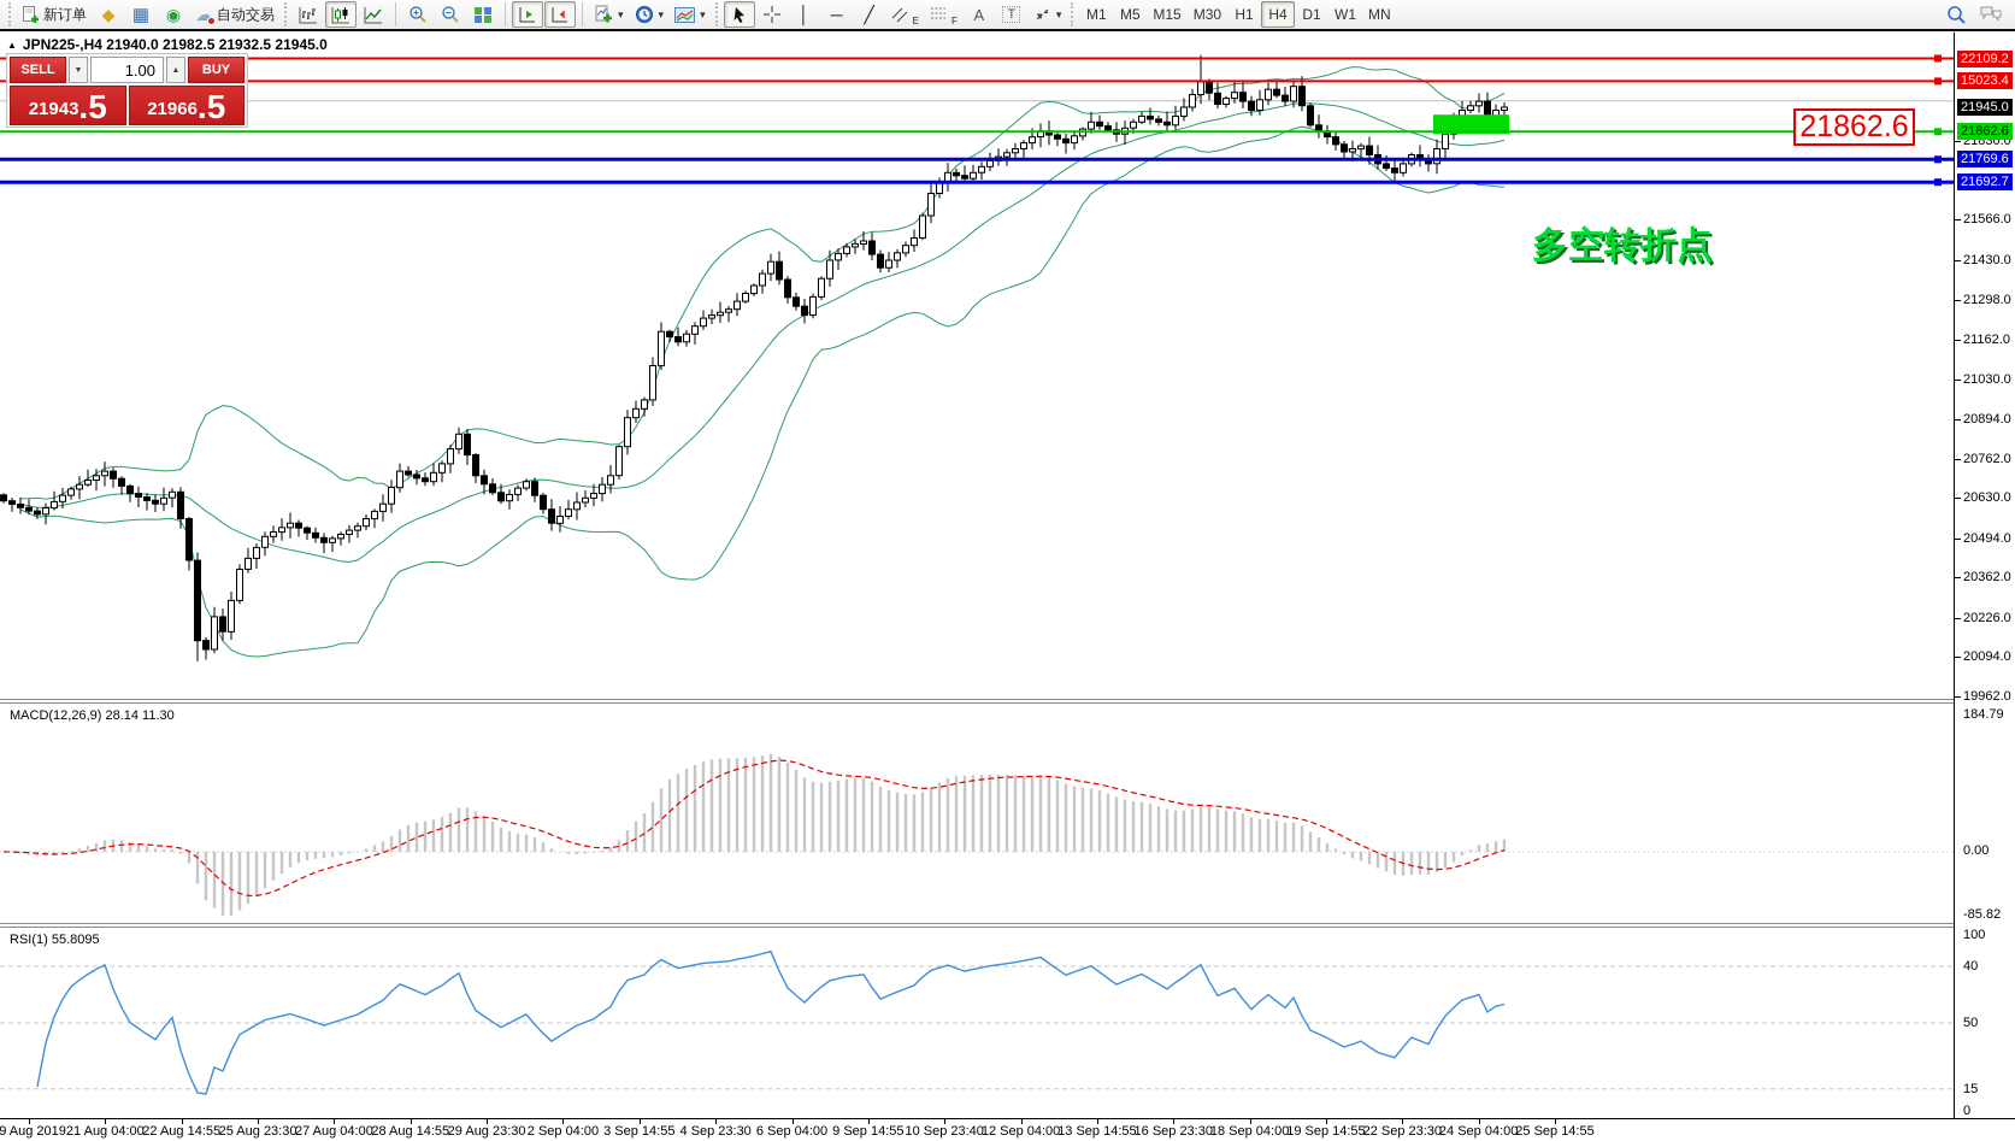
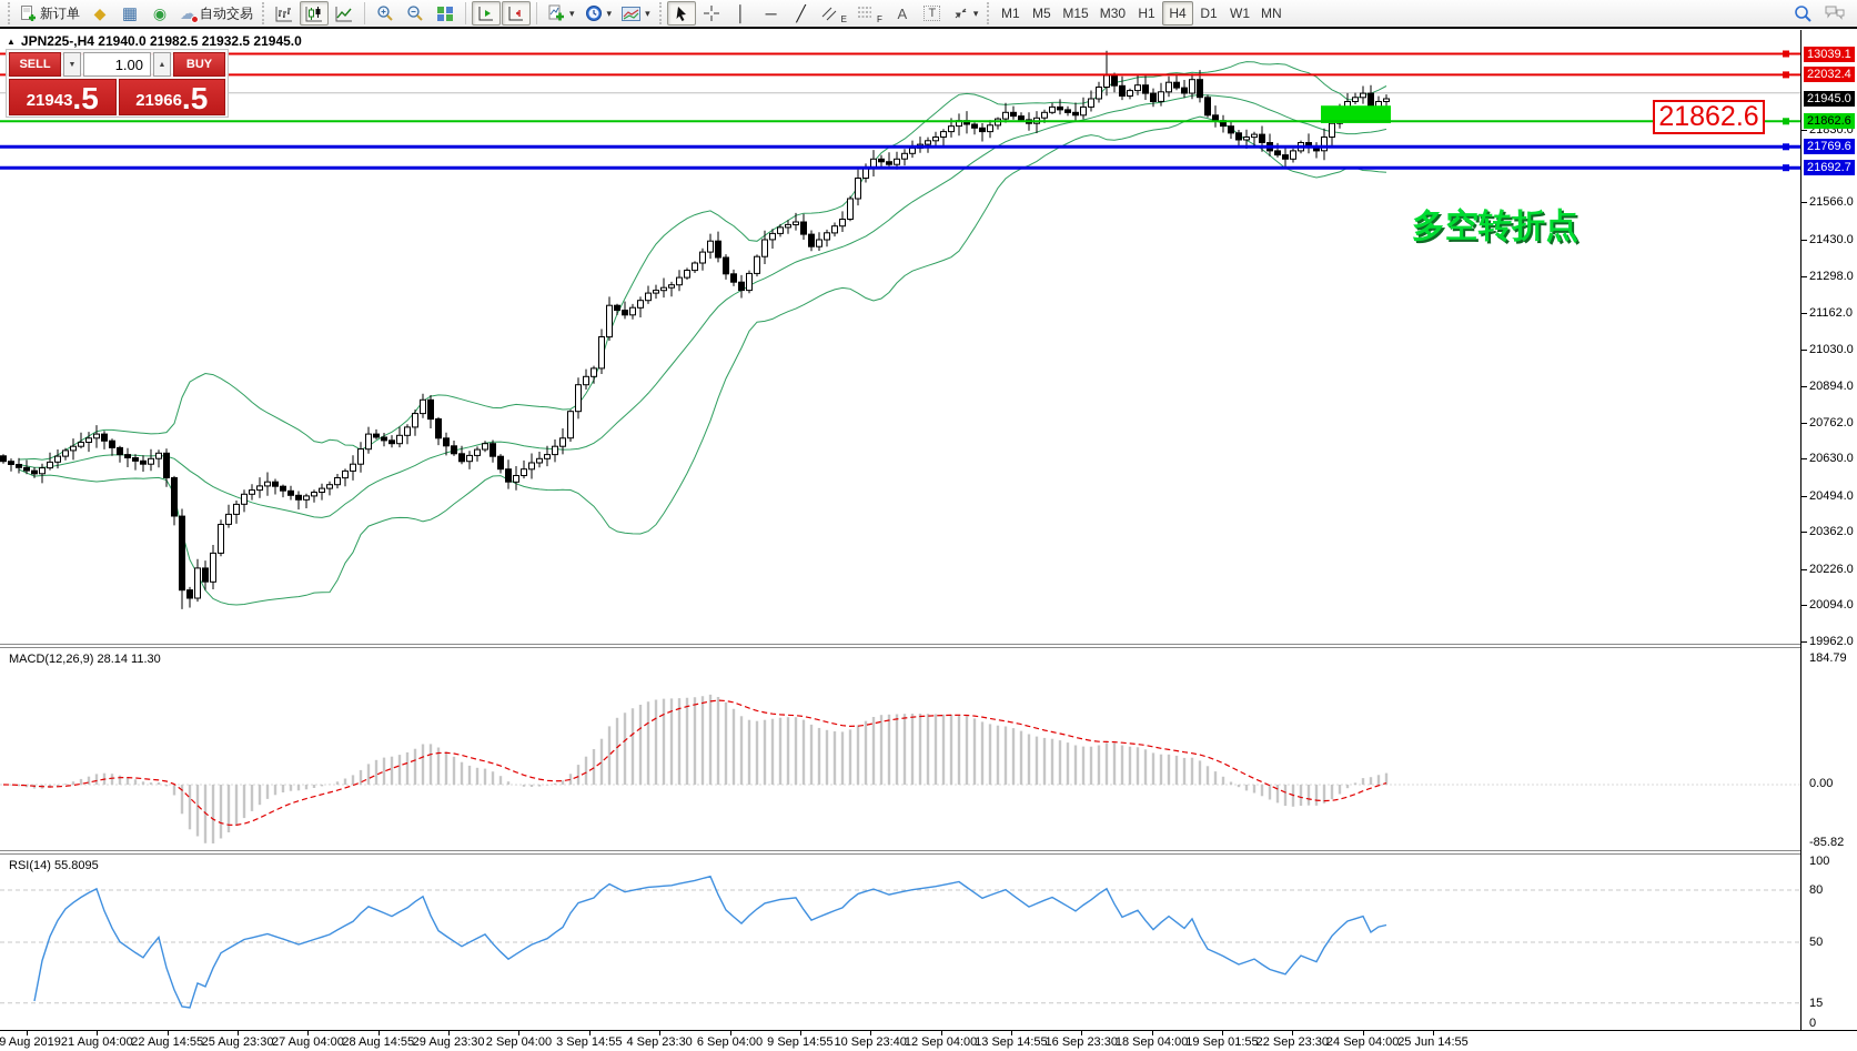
  新订单
  ◆
  ▦
  ◉
  ☁
  自动交易
  ▾
  ▾
  ▾
  │
  ─
  ╱
  E
  F
  A
  T
  ▾
  M1
  M5
  M15
  M30
  H1
  H4
  D1
  W1
  MN
  9 Aug 2019
  21 Aug 04:00
  22 Aug 14:55
  25 Aug 23:30
  27 Aug 04:00
  28 Aug 14:55
  29 Aug 23:30
  2 Sep 04:00
  3 Sep 14:55
  4 Sep 23:30
  6 Sep 04:00
  9 Sep 14:55
  10 Sep 23:40
  12 Sep 04:00
  13 Sep 14:55
  16 Sep 23:30
  18 Sep 04:00
- 19 Sep 14:55
+ 19 Sep 01:55
  22 Sep 23:30
  24 Sep 04:00
- 25 Sep 14:55
+ 25 Jun 14:55
  21830.0
  21566.0
  21430.0
  21298.0
  21162.0
  21030.0
  20894.0
  20762.0
  20630.0
  20494.0
  20362.0
  20226.0
  20094.0
  19962.0
- 22109.2
+ 13039.1
- 15023.4
+ 22032.4
  21945.0
  21862.6
  21769.6
  21692.7
  184.79
  0.00
  -85.82
  100
- 40
+ 80
  50
  15
  0
  ▲
  JPN225-,H4 21940.0 21982.5 21932.5 21945.0
  SELL
  1.00
  BUY
  21943
  .5
  21966
  .5
  MACD(12,26,9) 28.14 11.30
- RSI(1) 55.8095
+ RSI(14) 55.8095
  21862.6
  多空转折点
